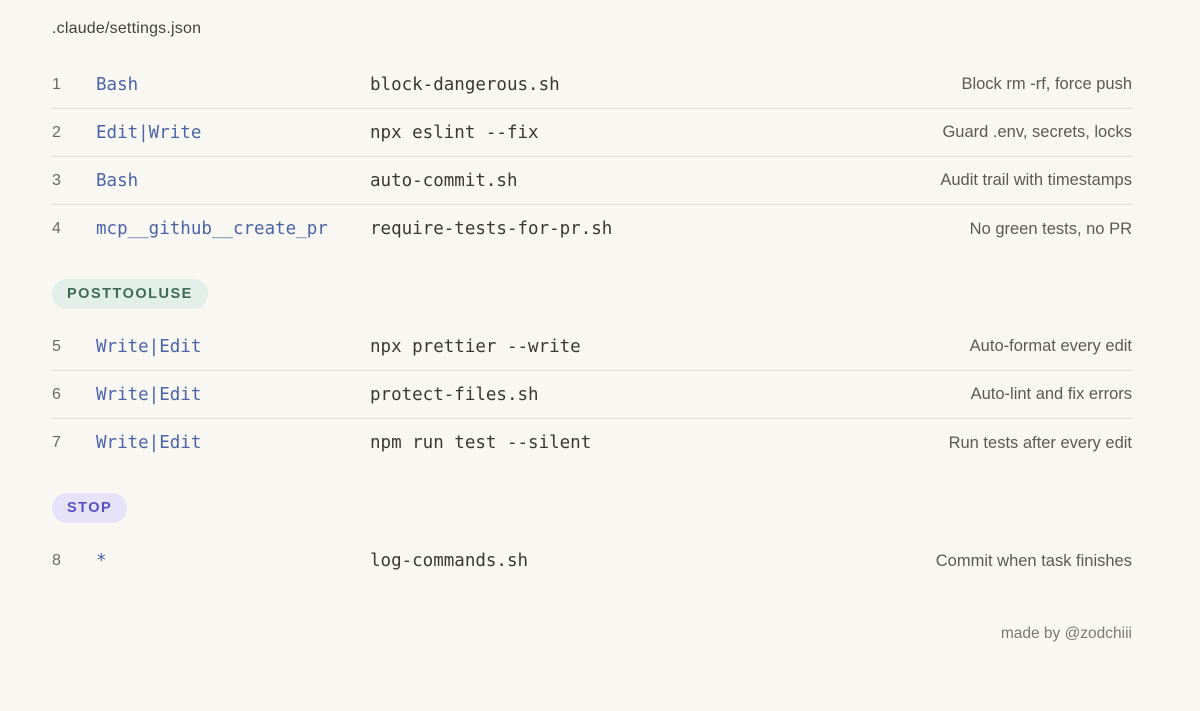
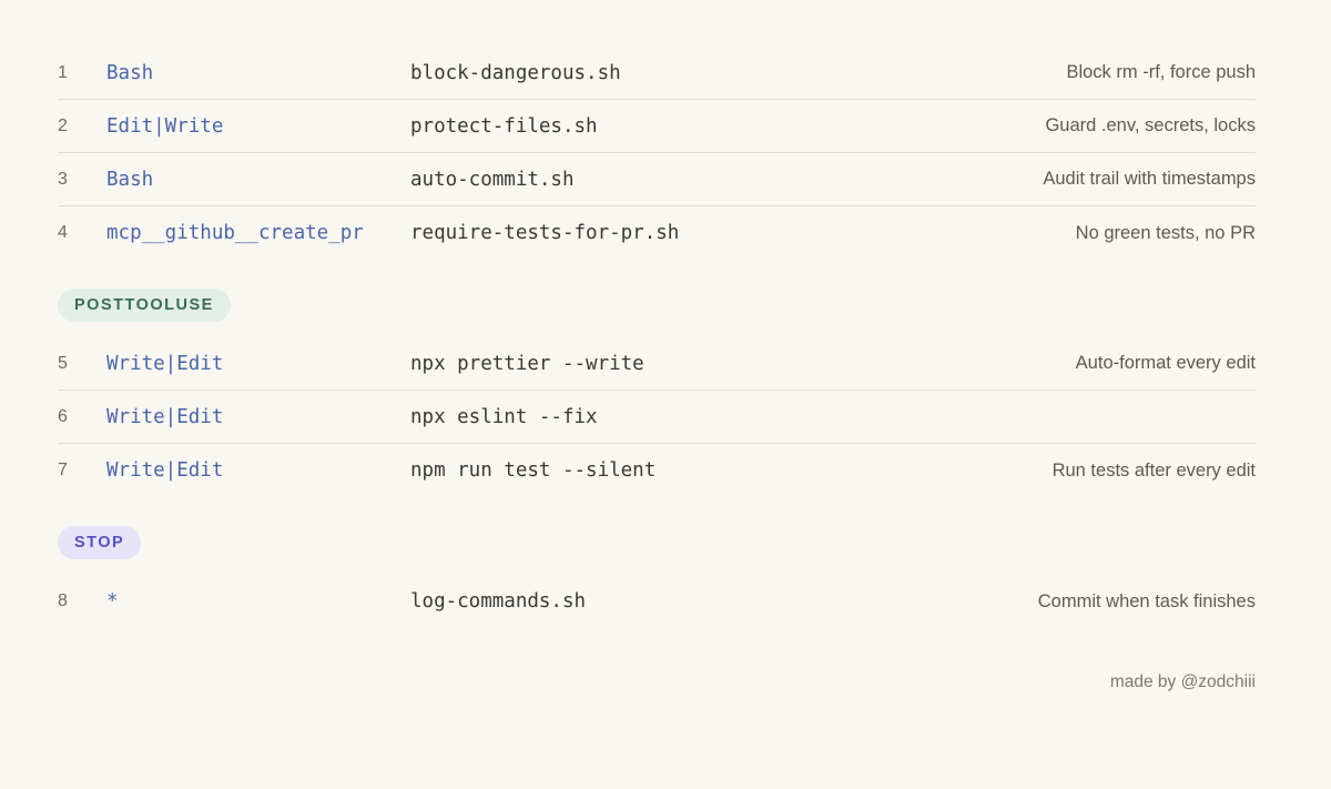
- .claude/settings.json
  1
  Bash
  block-dangerous.sh
  Block rm -rf, force push
  2
  Edit|Write
- npx eslint --fix
+ protect-files.sh
  Guard .env, secrets, locks
  3
  Bash
  auto-commit.sh
  Audit trail with timestamps
  4
  mcp__github__create_pr
  require-tests-for-pr.sh
  No green tests, no PR
  POSTTOOLUSE
  5
  Write|Edit
  npx prettier --write
  Auto-format every edit
  6
  Write|Edit
- protect-files.sh
+ npx eslint --fix
- Auto-lint and fix errors
  7
  Write|Edit
  npm run test --silent
  Run tests after every edit
  STOP
  8
  *
  log-commands.sh
  Commit when task finishes
  made by @zodchiii
